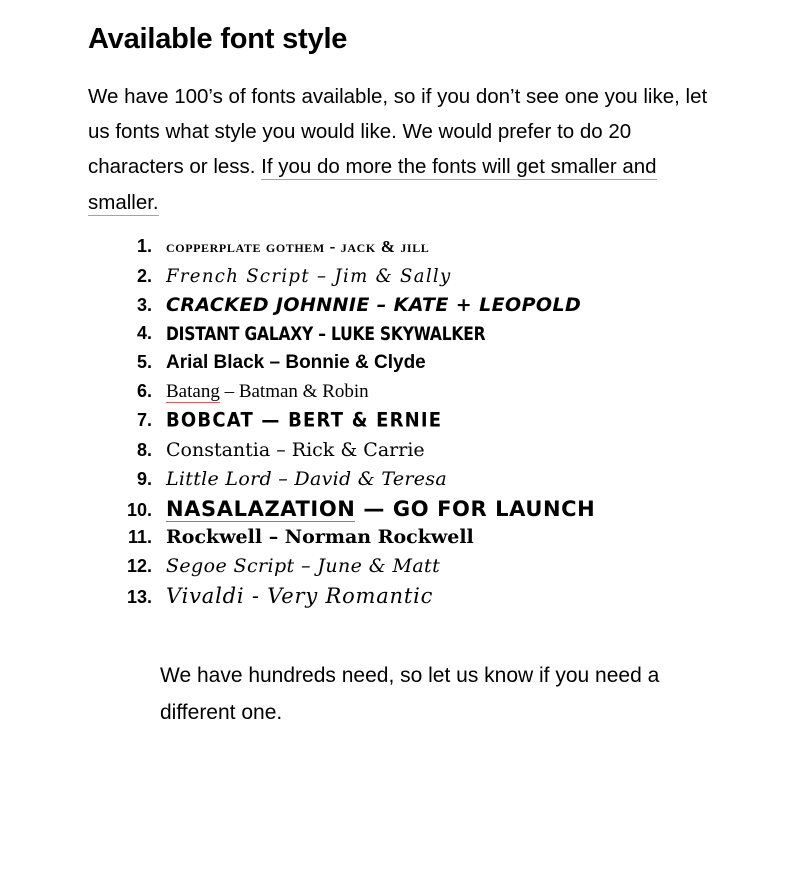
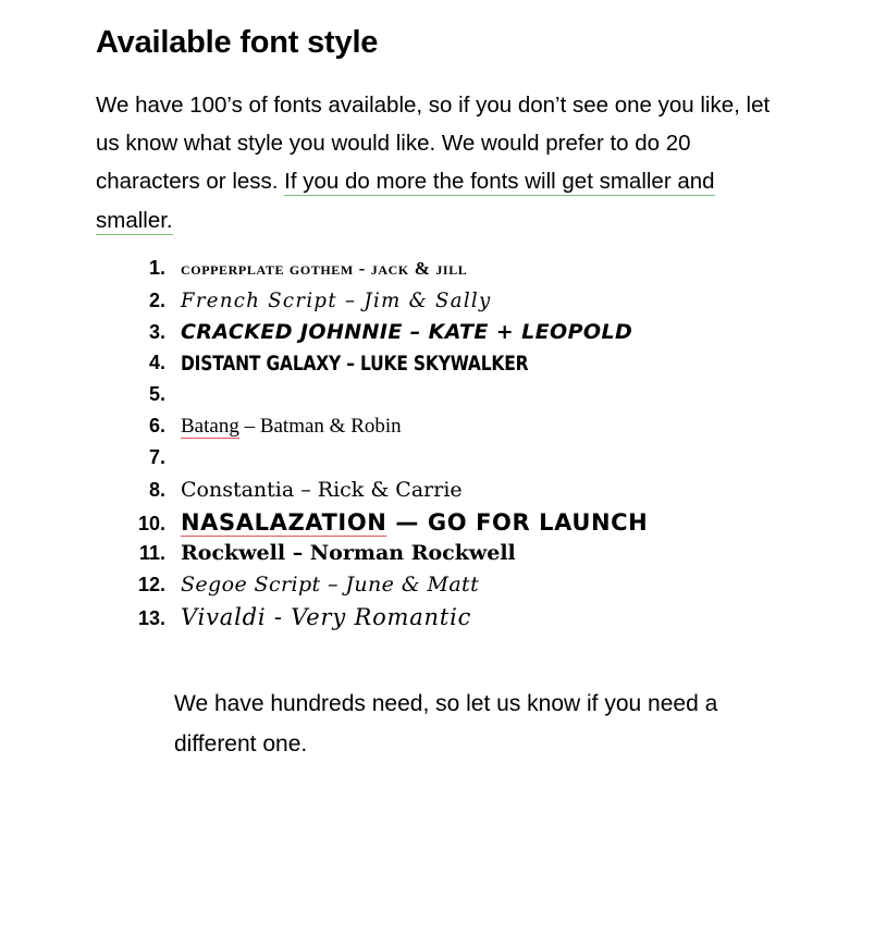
  Available font style
- We have 100’s of fonts available, so if you don’t see one you like, let us fonts what style you would like. We would prefer to do 20 characters or less. If you do more the fonts will get smaller and smaller.
+ We have 100’s of fonts available, so if you don’t see one you like, let us know what style you would like. We would prefer to do 20 characters or less. If you do more the fonts will get smaller and smaller.
  1.
  copperplate gothem - jack & jill
  2.
  French Script – Jim & Sally
  3.
  CRACKED JOHNNIE – KATE + LEOPOLD
  4.
  DISTANT GALAXY – LUKE SKYWALKER
  5.
- Arial Black – Bonnie & Clyde
  6.
  Batang – Batman & Robin
  7.
- BOBCAT — BERT & ERNIE
  8.
  Constantia – Rick & Carrie
- 9.
- Little Lord – David & Teresa
  10.
  NASALAZATION — GO FOR LAUNCH
  11.
  Rockwell – Norman Rockwell
  12.
  Segoe Script – June & Matt
  13.
  Vivaldi - Very Romantic
  We have hundreds need, so let us know if you need a different one.
